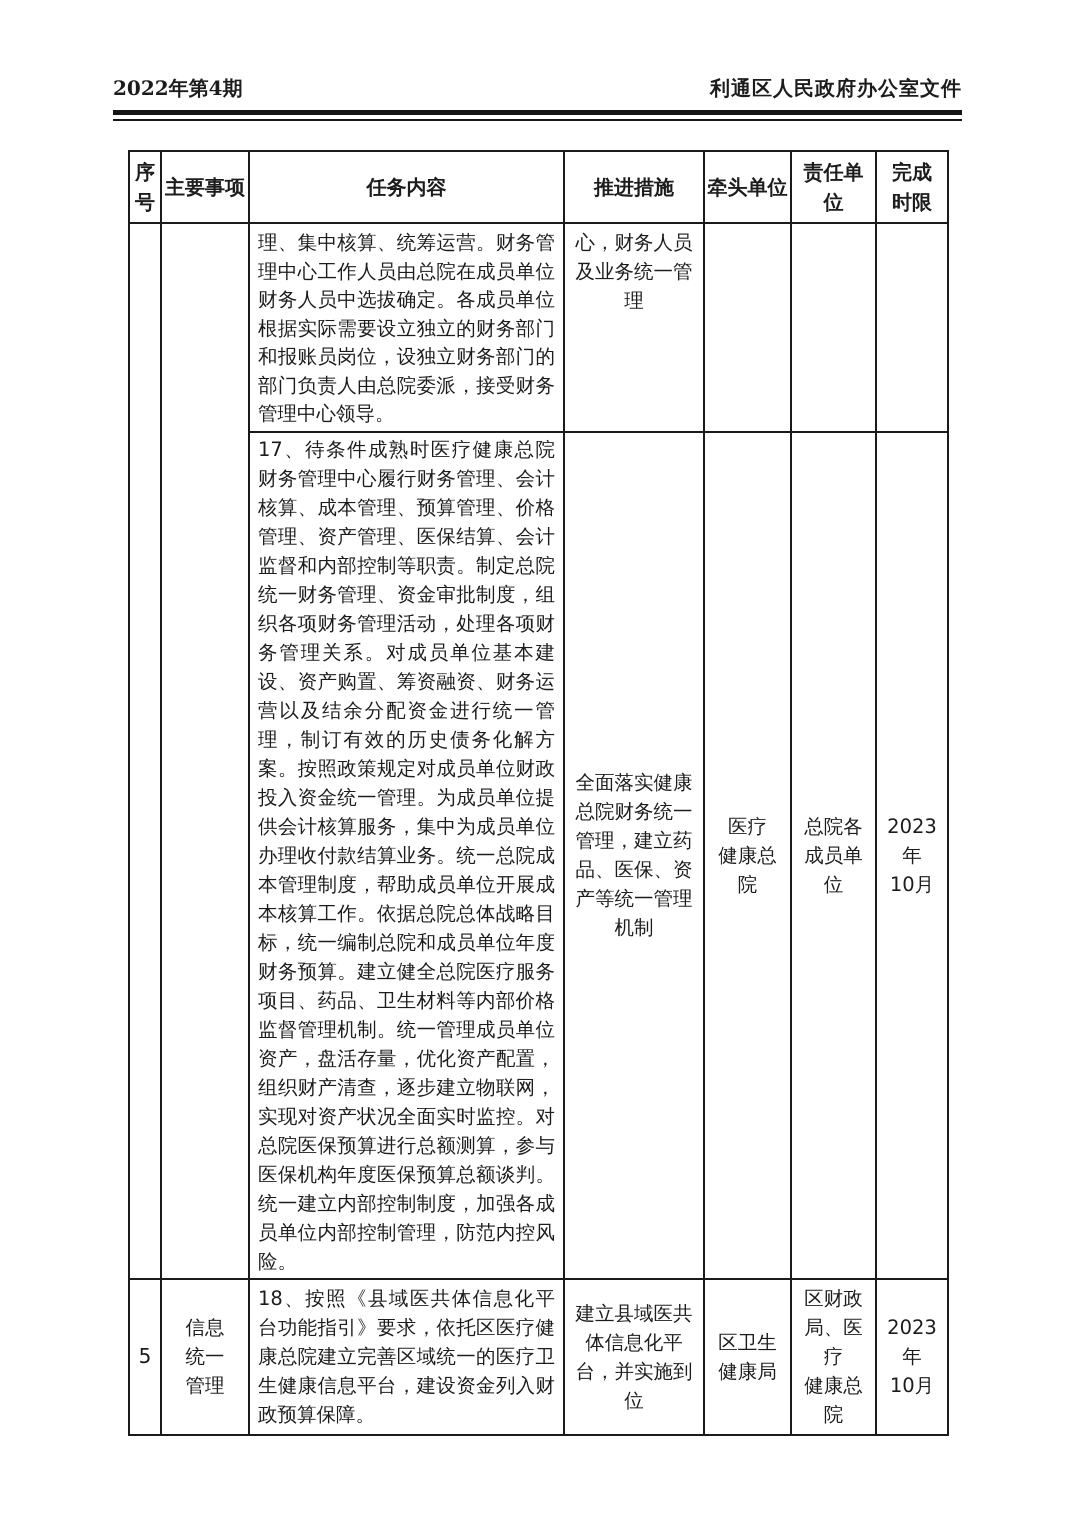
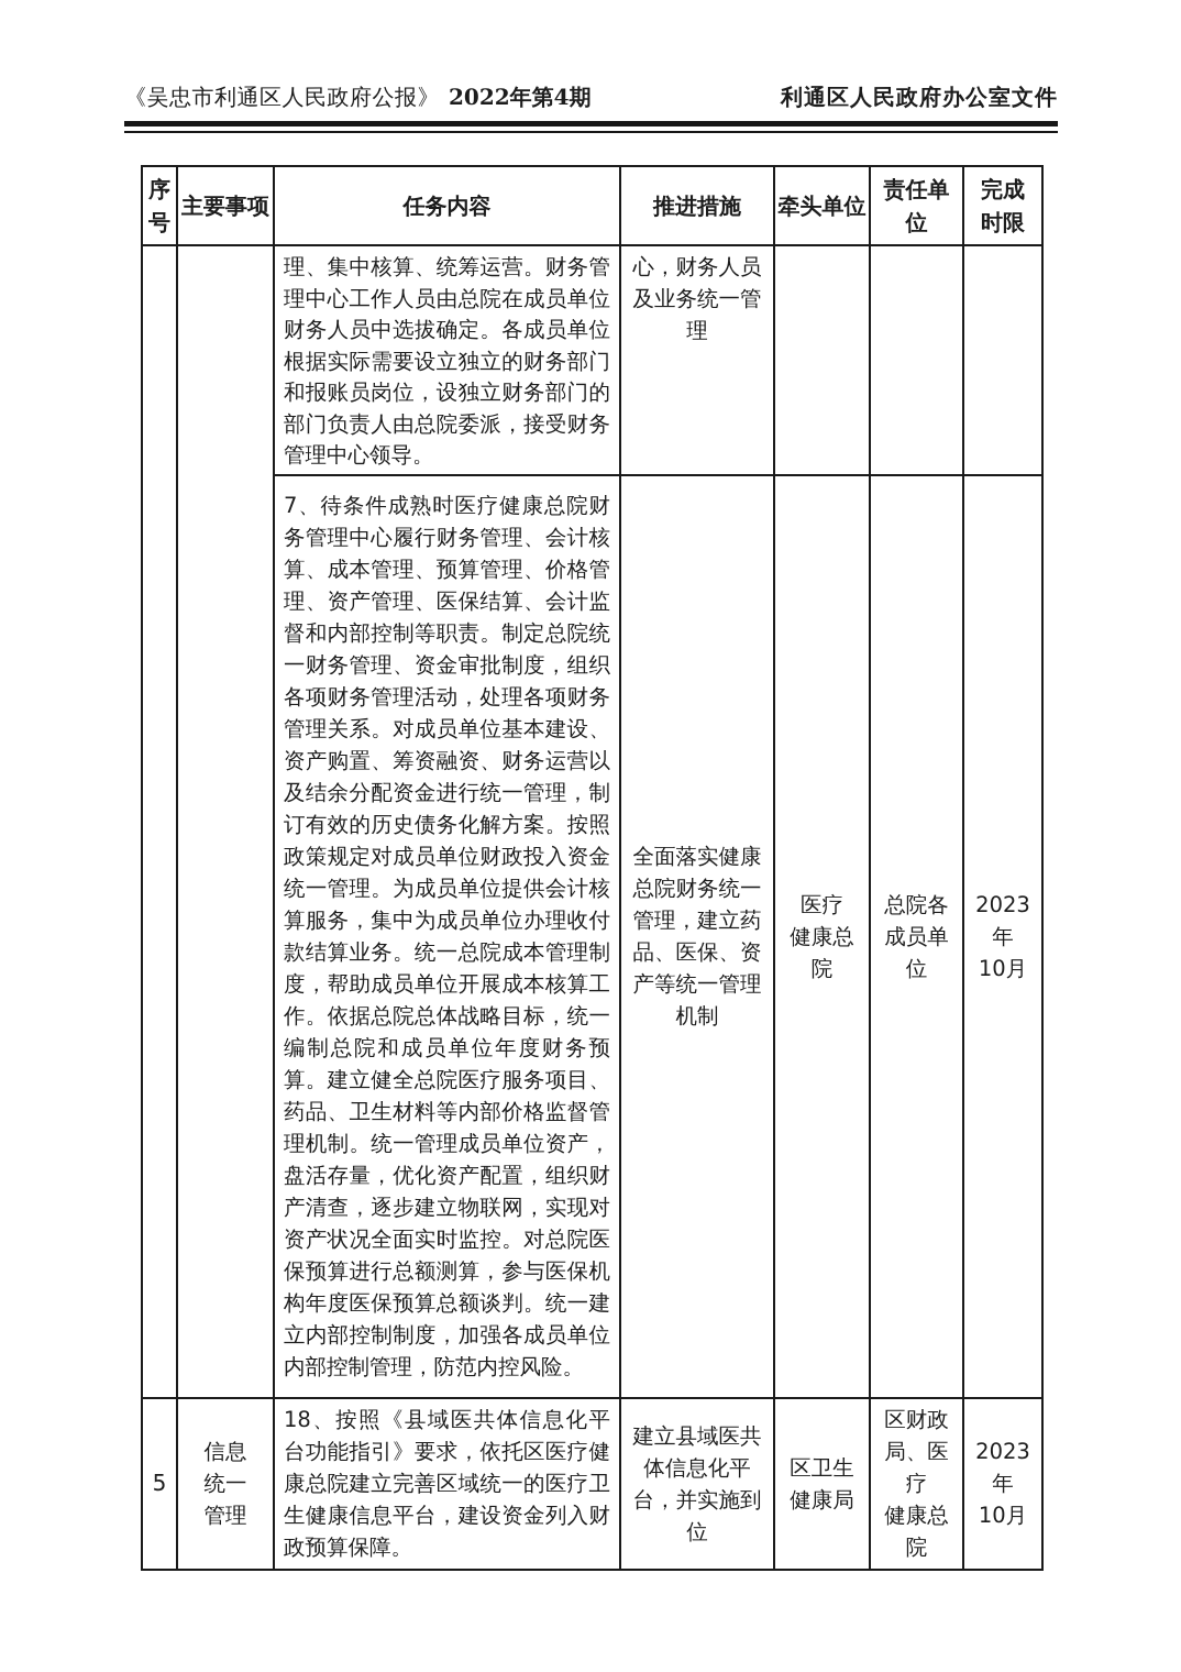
+ 《吴忠市利通区人民政府公报》
  2022年第4期
  利通区人民政府办公室文件
  序号	主要事项	任务内容	推进措施	牵头单位	责任单位	完成时限
  		理、集中核算、统筹运营。财务管理中心工作人员由总院在成员单位财务人员中选拔确定。各成员单位根据实际需要设立独立的财务部门和报账员岗位，设独立财务部门的部门负责人由总院委派，接受财务管理中心领导。	心，财务人员及业务统一管理
- 17、待条件成熟时医疗健康总院财务管理中心履行财务管理、会计核算、成本管理、预算管理、价格管理、资产管理、医保结算、会计监督和内部控制等职责。制定总院统一财务管理、资金审批制度，组织各项财务管理活动，处理各项财务管理关系。对成员单位基本建设、资产购置、筹资融资、财务运营以及结余分配资金进行统一管理，制订有效的历史债务化解方案。按照政策规定对成员单位财政投入资金统一管理。为成员单位提供会计核算服务，集中为成员单位办理收付款结算业务。统一总院成本管理制度，帮助成员单位开展成本核算工作。依据总院总体战略目标，统一编制总院和成员单位年度财务预算。建立健全总院医疗服务项目、药品、卫生材料等内部价格监督管理机制。统一管理成员单位资产，盘活存量，优化资产配置，组织财产清查，逐步建立物联网，实现对资产状况全面实时监控。对总院医保预算进行总额测算，参与医保机构年度医保预算总额谈判。统一建立内部控制制度，加强各成员单位内部控制管理，防范内控风险。	全面落实健康总院财务统一管理，建立药品、医保、资产等统一管理机制	医疗 健康总院	总院各 成员单位	2023年 10月
+ 7、待条件成熟时医疗健康总院财务管理中心履行财务管理、会计核算、成本管理、预算管理、价格管理、资产管理、医保结算、会计监督和内部控制等职责。制定总院统一财务管理、资金审批制度，组织各项财务管理活动，处理各项财务管理关系。对成员单位基本建设、资产购置、筹资融资、财务运营以及结余分配资金进行统一管理，制订有效的历史债务化解方案。按照政策规定对成员单位财政投入资金统一管理。为成员单位提供会计核算服务，集中为成员单位办理收付款结算业务。统一总院成本管理制度，帮助成员单位开展成本核算工作。依据总院总体战略目标，统一编制总院和成员单位年度财务预算。建立健全总院医疗服务项目、药品、卫生材料等内部价格监督管理机制。统一管理成员单位资产，盘活存量，优化资产配置，组织财产清查，逐步建立物联网，实现对资产状况全面实时监控。对总院医保预算进行总额测算，参与医保机构年度医保预算总额谈判。统一建立内部控制制度，加强各成员单位内部控制管理，防范内控风险。	全面落实健康总院财务统一管理，建立药品、医保、资产等统一管理机制	医疗 健康总院	总院各 成员单位	2023年 10月
  5	信息 统一 管理	18、按照《县域医共体信息化平台功能指引》要求，依托区医疗健康总院建立完善区域统一的医疗卫生健康信息平台，建设资金列入财政预算保障。	建立县域医共体信息化平台，并实施到位	区卫生 健康局	区财政 局、医疗 健康总院	2023年 10月
